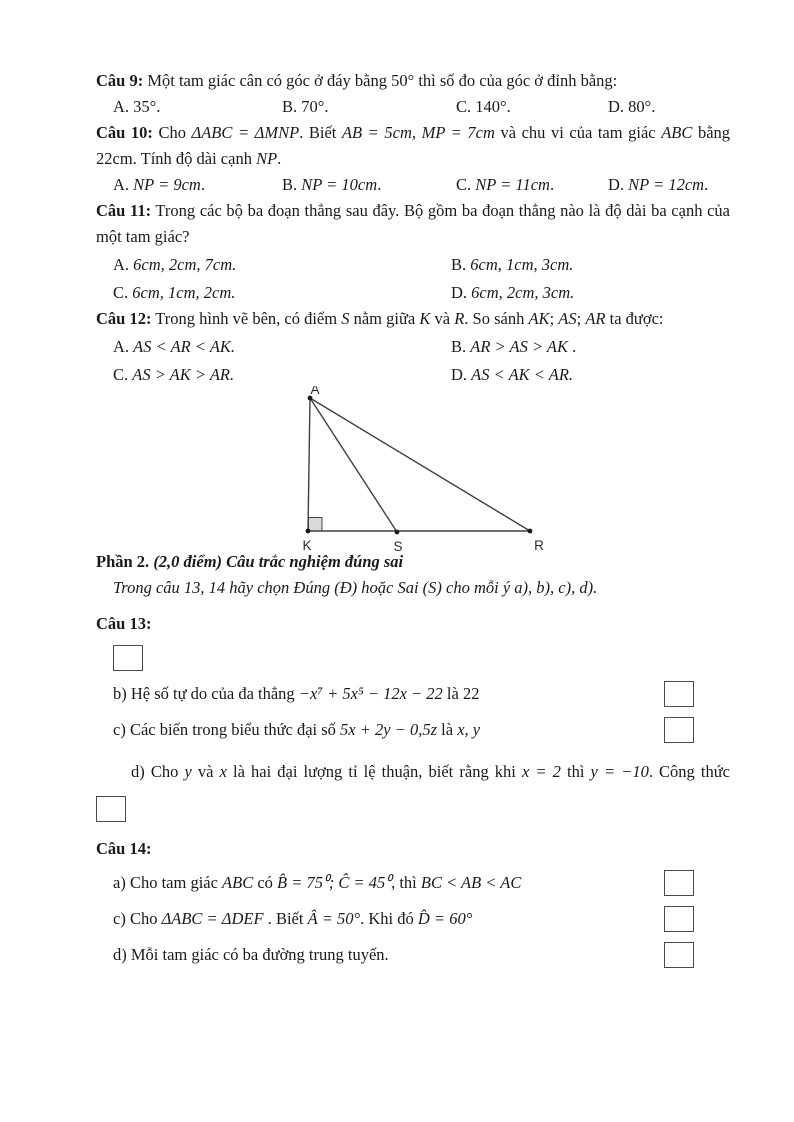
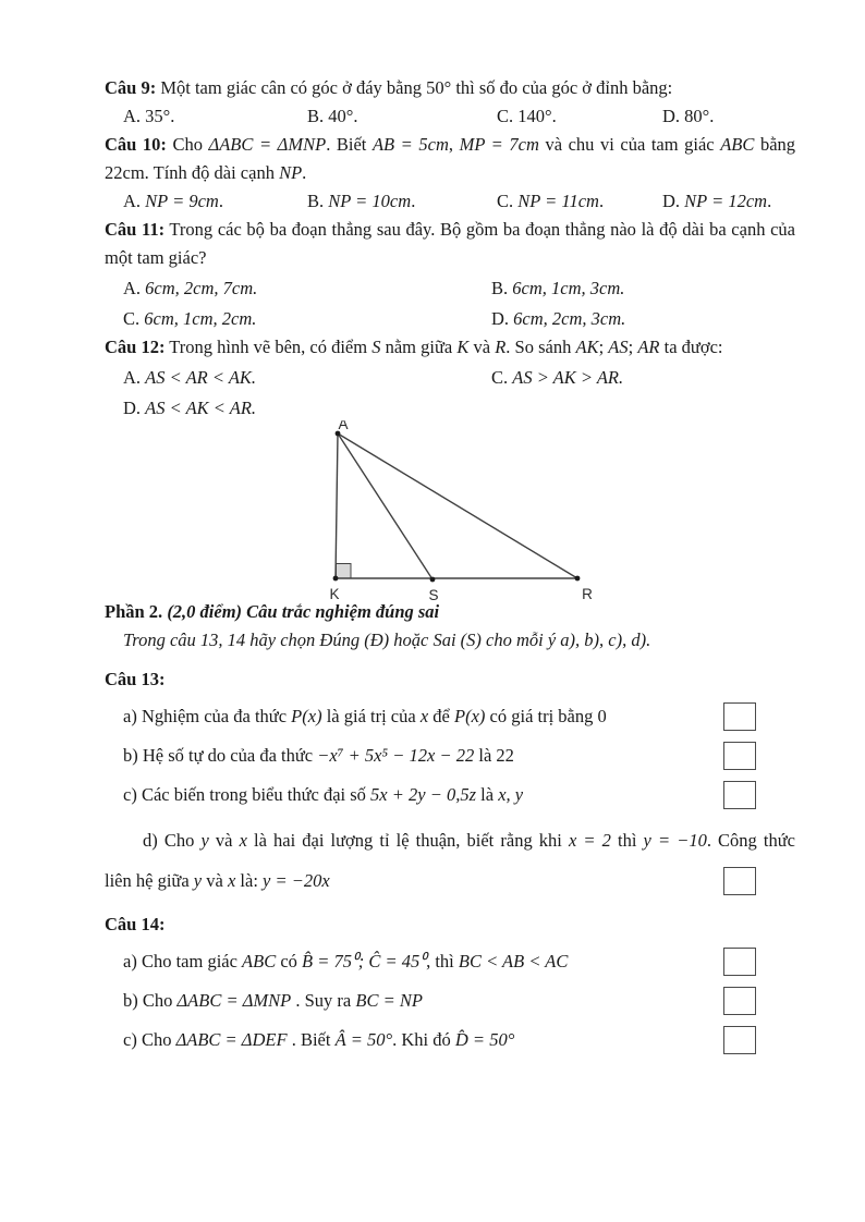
  Câu 9: Một tam giác cân có góc ở đáy bằng 50° thì số đo của góc ở đỉnh bằng:
  A. 35°.
- B. 70°.
+ B. 40°.
  C. 140°.
  D. 80°.
  Câu 10: Cho ΔABC = ΔMNP. Biết AB = 5cm, MP = 7cm và chu vi của tam giác ABC bằng 22cm. Tính độ dài cạnh NP.
  A. NP = 9cm.
  B. NP = 10cm.
  C. NP = 11cm.
  D. NP = 12cm.
  Câu 11: Trong các bộ ba đoạn thẳng sau đây. Bộ gồm ba đoạn thẳng nào là độ dài ba cạnh của một tam giác?
  A. 6cm, 2cm, 7cm.
  B. 6cm, 1cm, 3cm.
  C. 6cm, 1cm, 2cm.
  D. 6cm, 2cm, 3cm.
  Câu 12: Trong hình vẽ bên, có điểm S nằm giữa K và R. So sánh AK; AS; AR ta được:
  A. AS < AR < AK.
- B. AR > AS > AK .
  C. AS > AK > AR.
  D. AS < AK < AR.
  A
  K
  S
  R
  Phần 2. (2,0 điểm) Câu trắc nghiệm đúng sai
  Trong câu 13, 14 hãy chọn Đúng (Đ) hoặc Sai (S) cho mỗi ý a), b), c), d).
  Câu 13:
+ a) Nghiệm của đa thức P(x) là giá trị của x để P(x) có giá trị bằng 0
- b) Hệ số tự do của đa thẳng −x⁷ + 5x⁵ − 12x − 22 là 22
+ b) Hệ số tự do của đa thức −x⁷ + 5x⁵ − 12x − 22 là 22
  c) Các biến trong biểu thức đại số 5x + 2y − 0,5z là x, y
  d) Cho y và x là hai đại lượng tỉ lệ thuận, biết rằng khi x = 2 thì y = −10. Công thức
+ liên hệ giữa y và x là: y = −20x
  Câu 14:
  a) Cho tam giác ABC có B̂ = 75⁰; Ĉ = 45⁰, thì BC < AB < AC
+ b) Cho ΔABC = ΔMNP . Suy ra BC = NP
- c) Cho ΔABC = ΔDEF . Biết Â = 50°. Khi đó D̂ = 60°
+ c) Cho ΔABC = ΔDEF . Biết Â = 50°. Khi đó D̂ = 50°
- d) Mỗi tam giác có ba đường trung tuyến.
